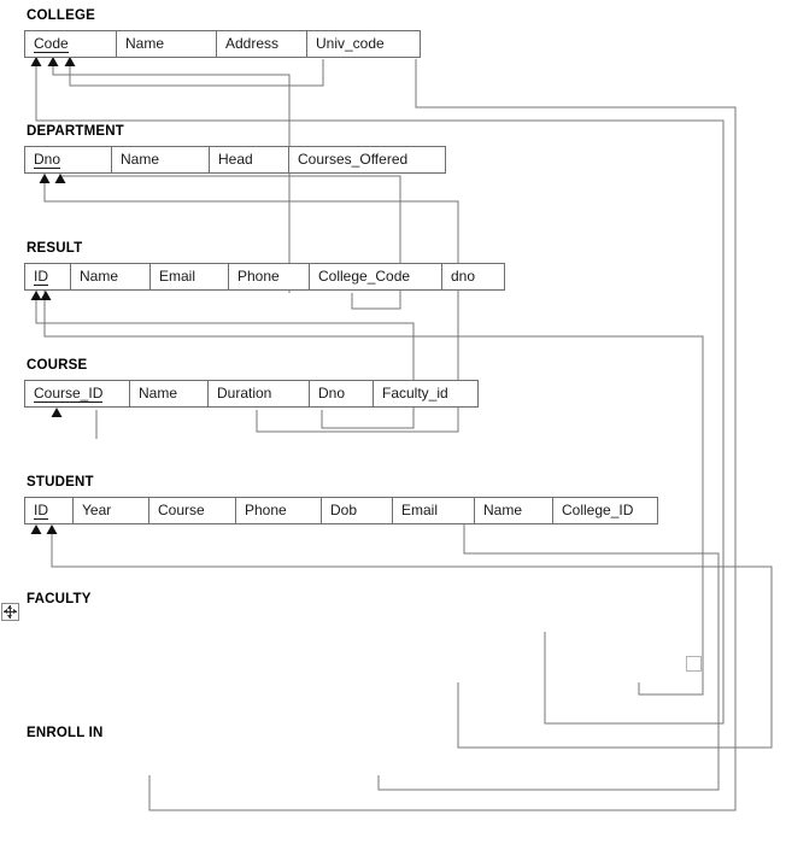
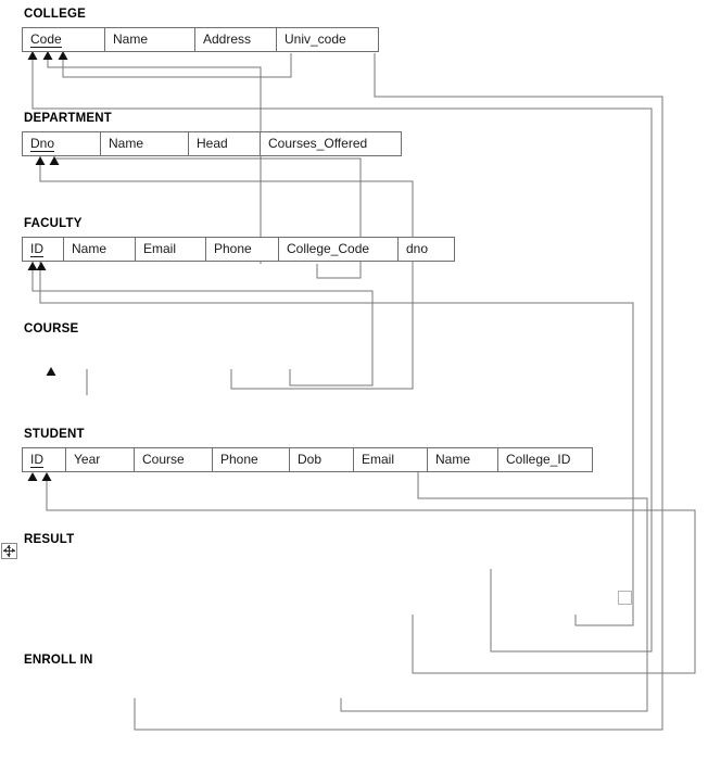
  COLLEGE
  Code	Name	Address	Univ_code
  DEPARTMENT
  Dno	Name	Head	Courses_Offered
- RESULT
+ FACULTY
  ID	Name	Email	Phone	College_Code	dno
  COURSE
- Course_ID	Name	Duration	Dno	Faculty_id
  STUDENT
  ID	Year	Course	Phone	Dob	Email	Name	College_ID
- FACULTY
+ RESULT
  ENROLL IN
